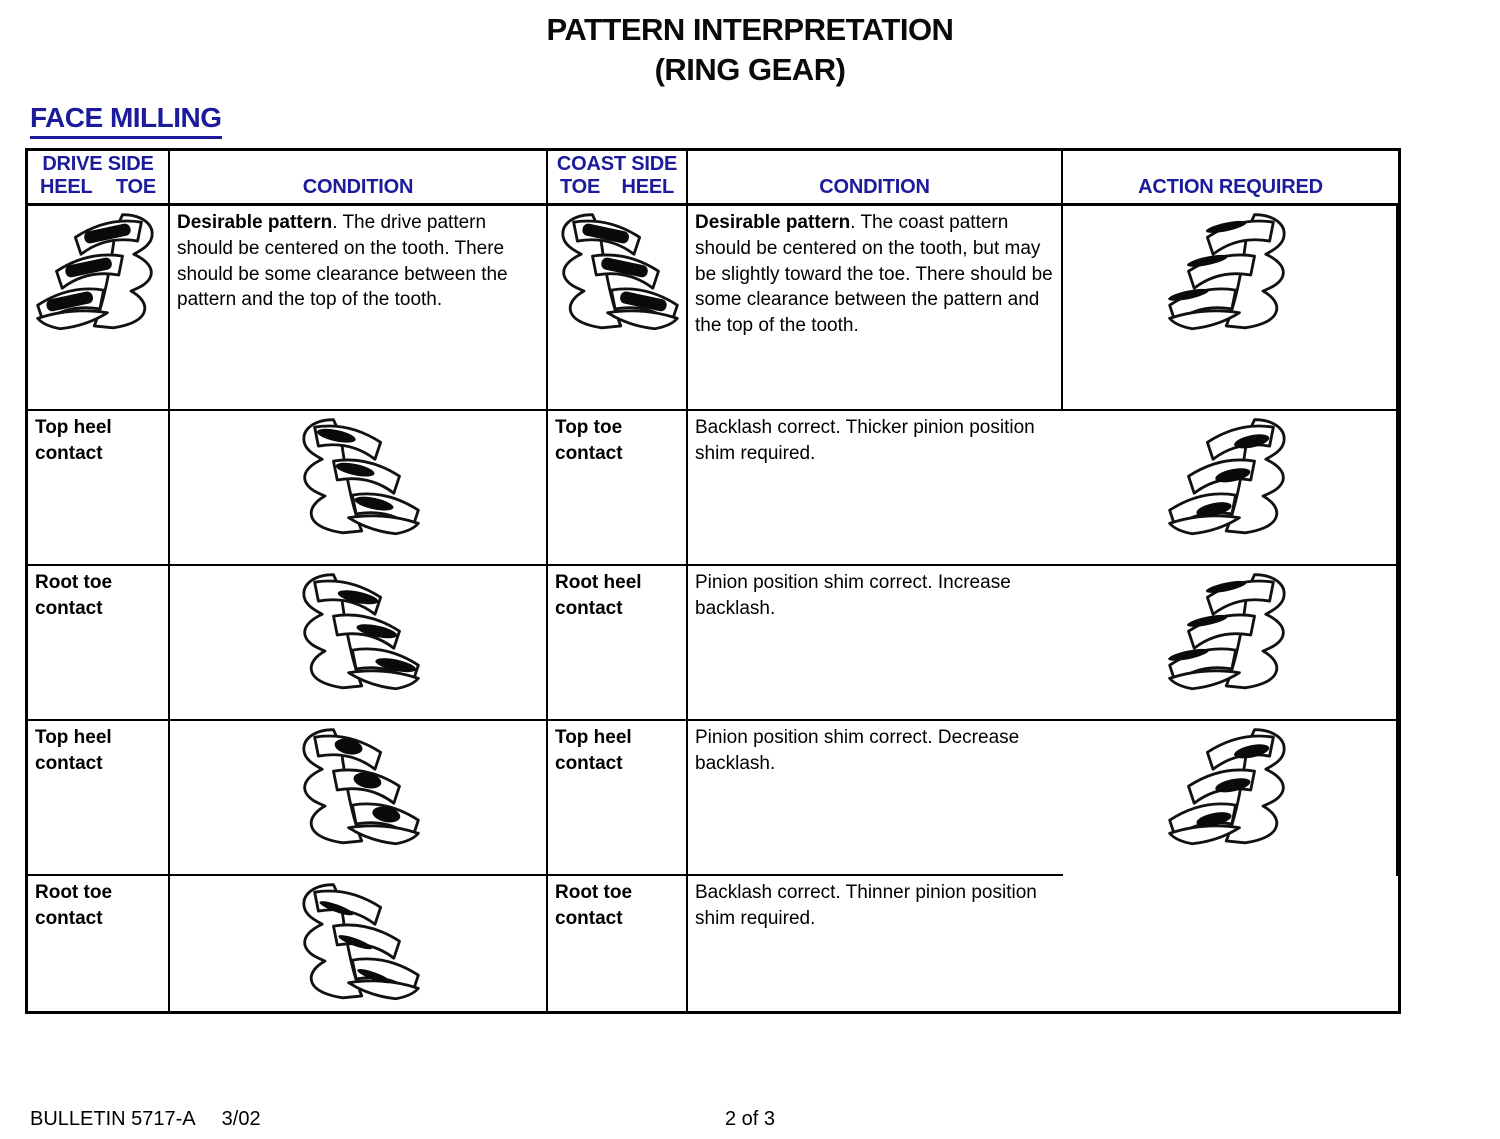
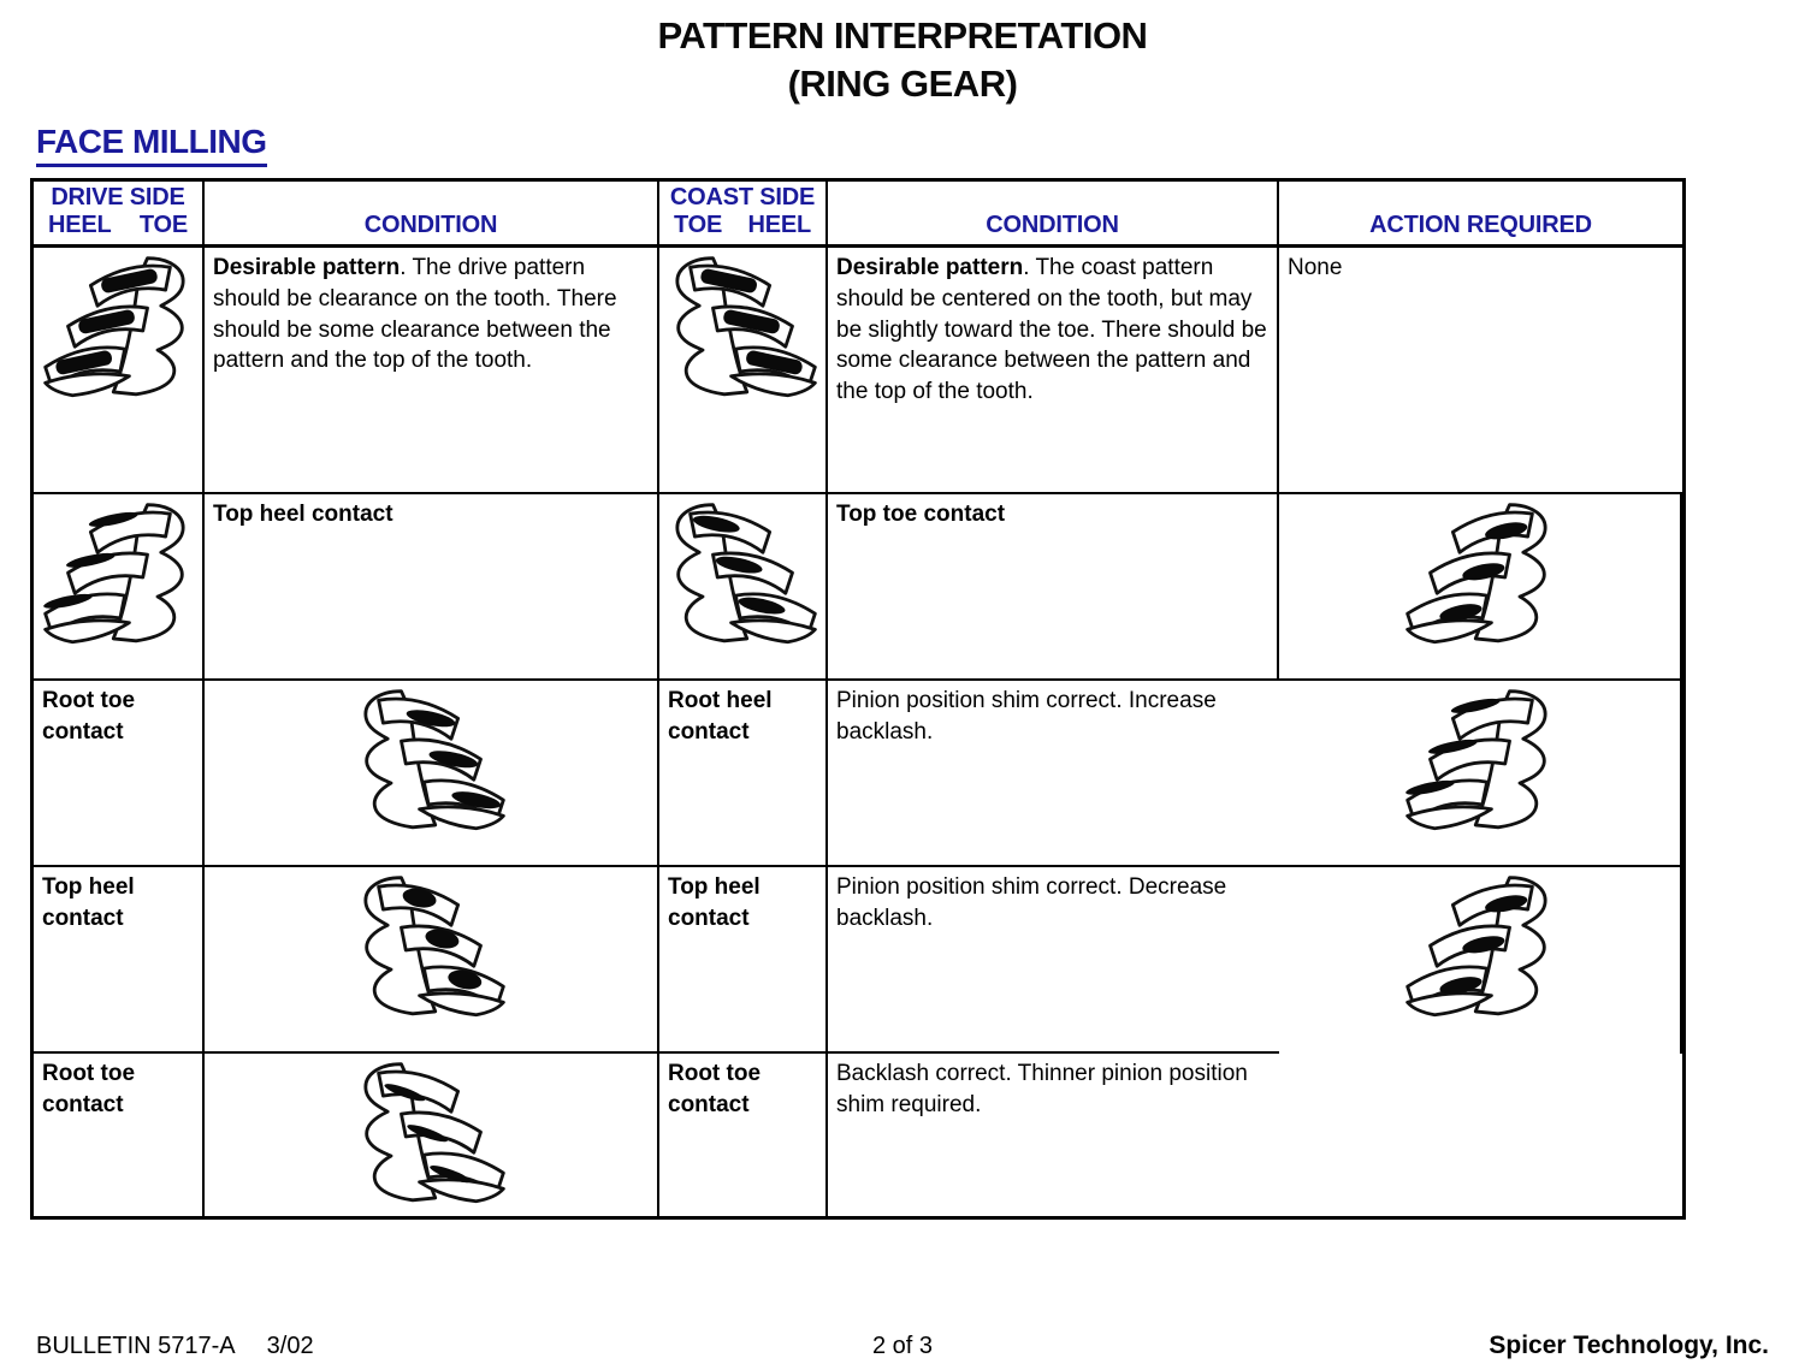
  PATTERN INTERPRETATION
  (RING GEAR)
  FACE MILLING
  DRIVE SIDE
  HEEL
  TOE
  CONDITION
  COAST SIDE
  TOE
  HEEL
  CONDITION
  ACTION REQUIRED
- Desirable pattern. The drive pattern should be centered on the tooth. There should be some clearance between the pattern and the top of the tooth.
+ Desirable pattern. The drive pattern should be clearance on the tooth. There should be some clearance between the pattern and the top of the tooth.
  Desirable pattern. The coast pattern should be centered on the tooth, but may be slightly toward the toe. There should be some clearance between the pattern and the top of the tooth.
+ None
  Top heel contact
  Top toe contact
- Backlash correct. Thicker pinion position shim required.
  Root toe contact
  Root heel contact
  Pinion position shim correct. Increase backlash.
  Top heel contact
  Top heel contact
  Pinion position shim correct. Decrease backlash.
  Root toe contact
  Root toe contact
  Backlash correct. Thinner pinion position shim required.
  BULLETIN 5717-A 3/02
  2 of 3
+ Spicer Technology, Inc.
